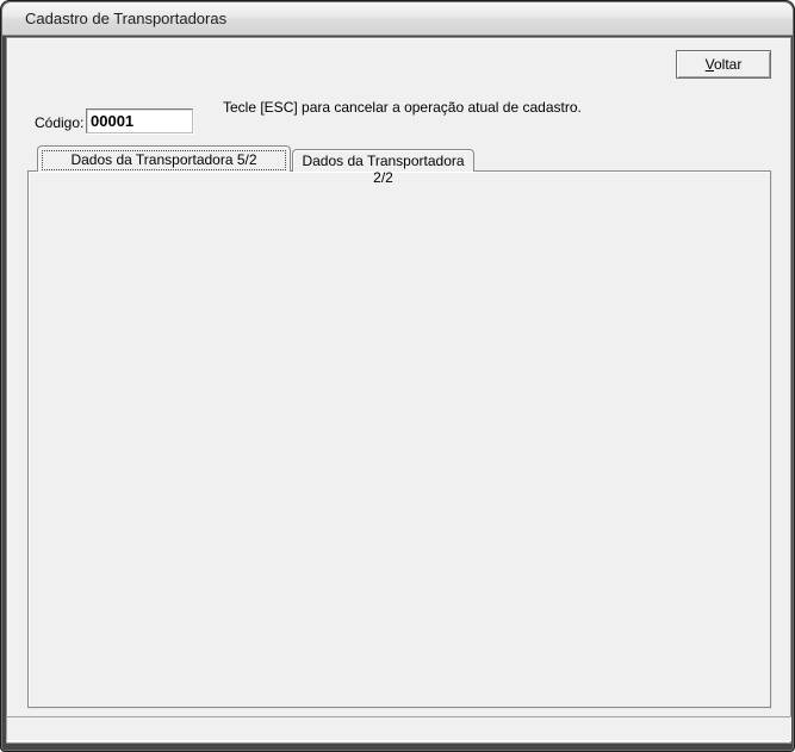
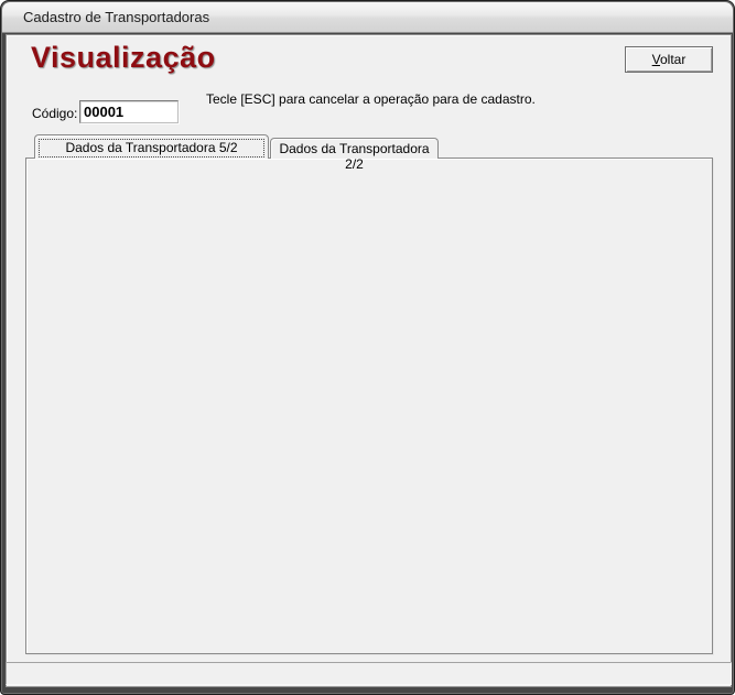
  Cadastro de Transportadoras
+ Visualização
  Voltar
- Tecle [ESC] para cancelar a operação atual de cadastro.
+ Tecle [ESC] para cancelar a operação para de cadastro.
  Código:
  00001
  Dados da Transportadora 5/2
  Dados da Transportadora 2/2
